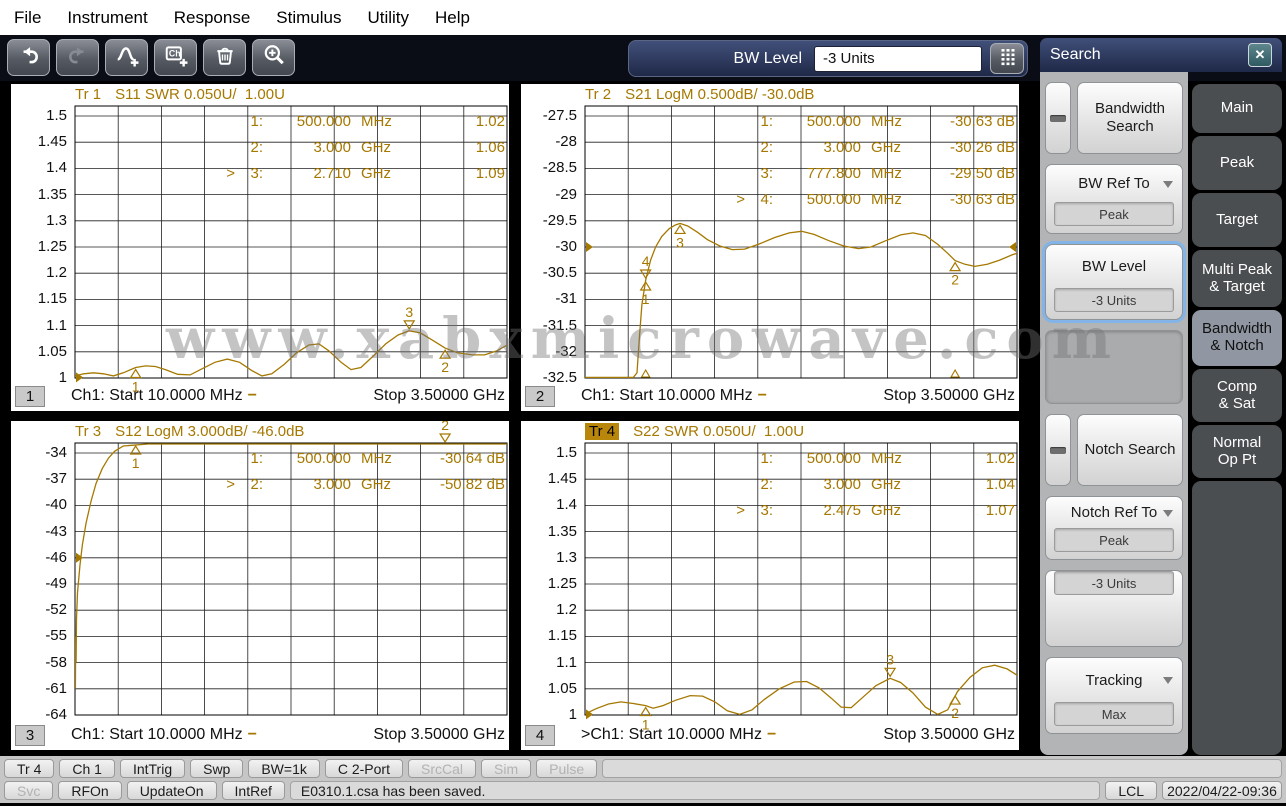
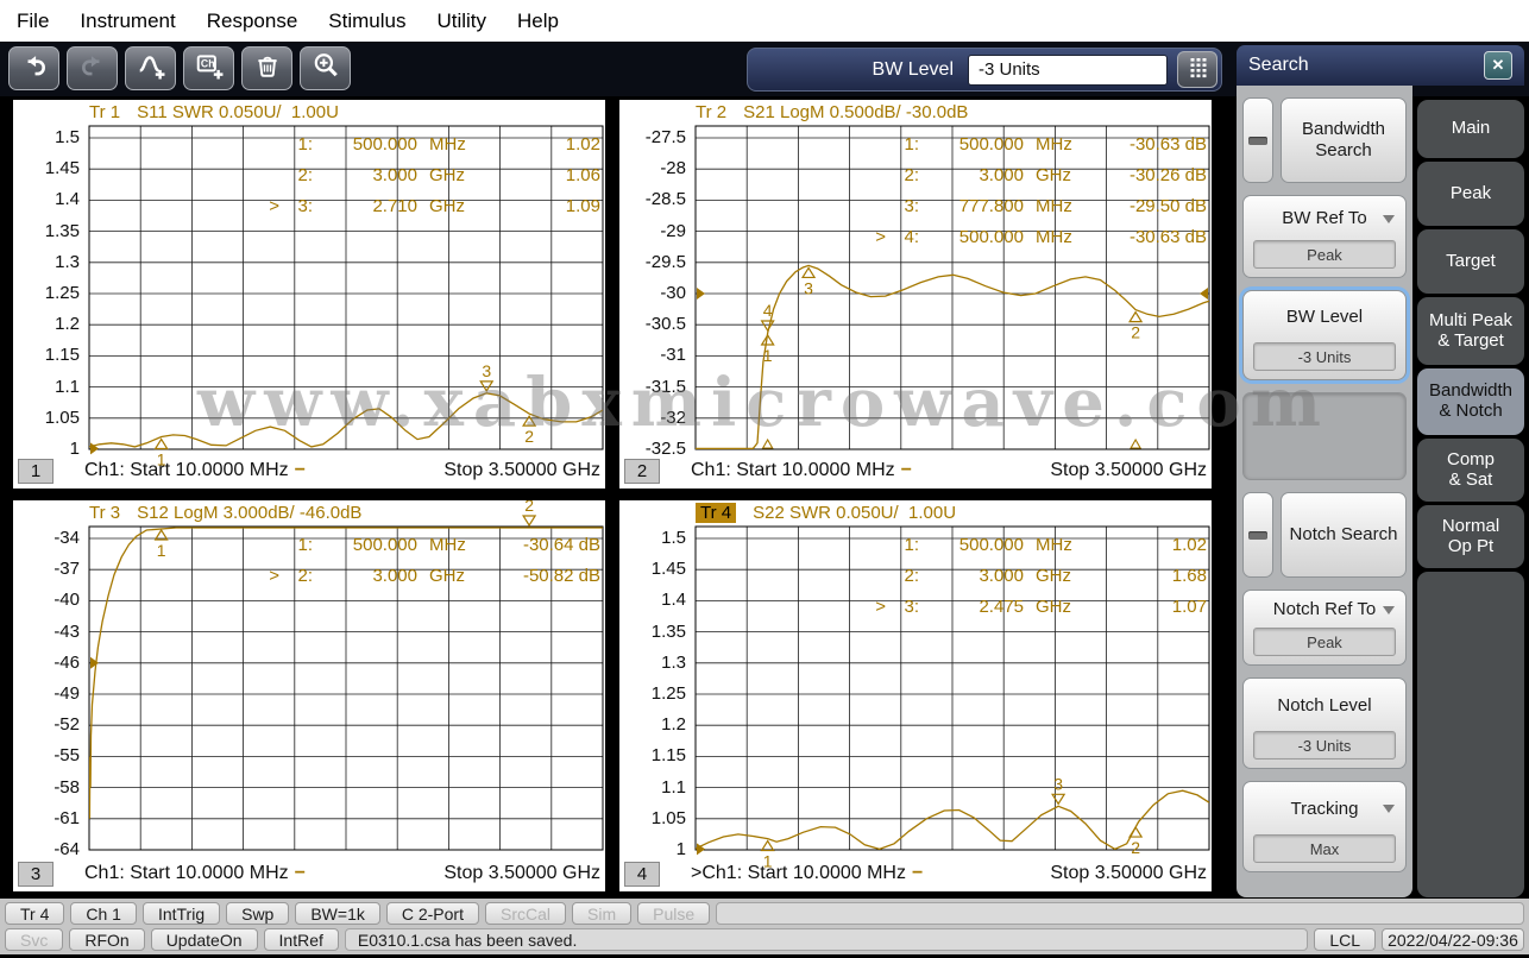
  File
  Instrument
  Response
  Stimulus
  Utility
  Help
  Ch
  BW Level
  -3 Units
  Search
  ✕
  Bandwidth Search
  BW Ref To
  Peak
  BW Level
  -3 Units
  Notch Search
  Notch Ref To
  Peak
+ Notch Level
  -3 Units
  Tracking
  Max
  Main
  Peak
  Target
  Multi Peak
  & Target
  Bandwidth
  & Notch
  Comp
  & Sat
  Normal
  Op Pt
  Tr 1
  S11 SWR 0.050U/ 1.00U
  1.5
  1.45
  1.4
  1.35
  1.3
  1.25
  1.2
  1.15
  1.1
  1.05
  1
  1
  3
  2
  1:
  500.000
  MHz
  1.02
  2:
  3.000
  GHz
  1.06
  >
  3:
  2.710
  GHz
  1.09
  1
  Ch1: Start 10.0000 MHz
  −
  Stop 3.50000 GHz
  Tr 2
  S21 LogM 0.500dB/ -30.0dB
  -27.5
  -28
  -28.5
  -29
  -29.5
  -30
  -30.5
  -31
  -31.5
  -32
  -32.5
  4
  1
  3
  2
  1:
  500.000
  MHz
  -30.63 dB
  2:
  3.000
  GHz
  -30.26 dB
  3:
  777.800
  MHz
  -29.50 dB
  >
  4:
  500.000
  MHz
  -30.63 dB
  2
  Ch1: Start 10.0000 MHz
  −
  Stop 3.50000 GHz
  Tr 3
  S12 LogM 3.000dB/ -46.0dB
  -34
  -37
  -40
  -43
  -46
  -49
  -52
  -55
  -58
  -61
  -64
  1
  2
  1:
  500.000
  MHz
  -30.64 dB
  >
  2:
  3.000
  GHz
  -50.82 dB
  3
  Ch1: Start 10.0000 MHz
  −
  Stop 3.50000 GHz
  Tr 4
  S22 SWR 0.050U/ 1.00U
  1.5
  1.45
  1.4
  1.35
  1.3
  1.25
  1.2
  1.15
  1.1
  1.05
  1
  1
  3
  2
  1:
  500.000
  MHz
  1.02
  2:
  3.000
  GHz
- 1.04
+ 1.68
  >
  3:
  2.475
  GHz
  1.07
  4
  >Ch1: Start 10.0000 MHz
  −
  Stop 3.50000 GHz
  www.xabxmicrowave.com
  Tr 4
  Ch 1
  IntTrig
  Swp
  BW=1k
  C 2-Port
  SrcCal
  Sim
  Pulse
  Svc
  RFOn
  UpdateOn
  IntRef
  E0310.1.csa has been saved.
  LCL
  2022/04/22-09:36
